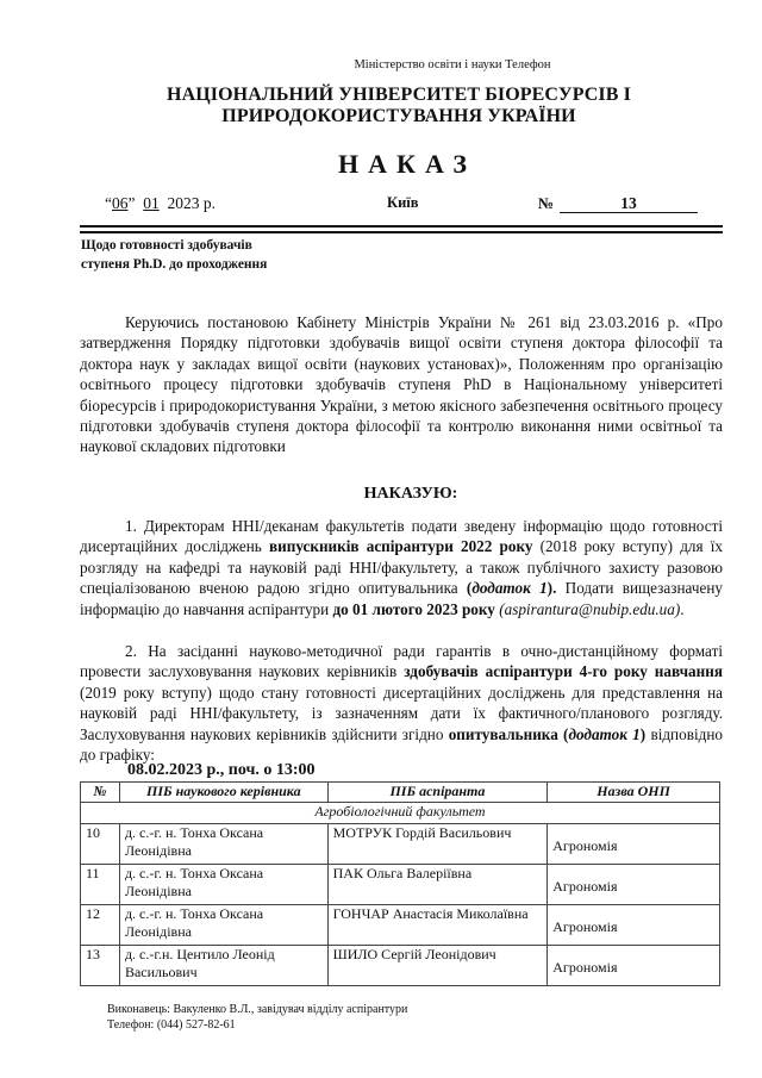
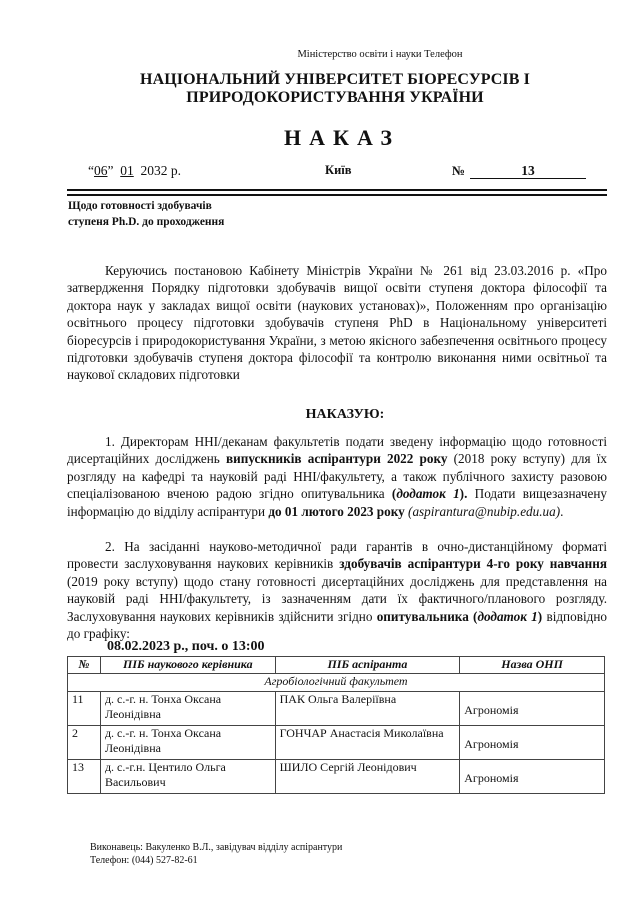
  Міністерство освіти і науки Телефон
  НАЦІОНАЛЬНИЙ УНІВЕРСИТЕТ БІОРЕСУРСІВ І
  ПРИРОДОКОРИСТУВАННЯ УКРАЇНИ
  НАКАЗ
- “06” 01 2023 р.
+ “06” 01 2032 р.
  Київ
  №
  13
  Щодо готовності здобувачів
  ступеня Ph.D. до проходження
  Керуючись постановою Кабінету Міністрів України № 261 від 23.03.2016 р. «Про затвердження Порядку підготовки здобувачів вищої освіти ступеня доктора філософії та доктора наук у закладах вищої освіти (наукових установах)», Положенням про організацію освітнього процесу підготовки здобувачів ступеня PhD в Національному університеті біоресурсів і природокористування України, з метою якісного забезпечення освітнього процесу підготовки здобувачів ступеня доктора філософії та контролю виконання ними освітньої та наукової складових підготовки
  НАКАЗУЮ:
- 1. Директорам ННІ/деканам факультетів подати зведену інформацію щодо готовності дисертаційних досліджень випускників аспірантури 2022 року (2018 року вступу) для їх розгляду на кафедрі та науковій раді ННІ/факультету, а також публічного захисту разовою спеціалізованою вченою радою згідно опитувальника (додаток 1). Подати вищезазначену інформацію до навчання аспірантури до 01 лютого 2023 року (aspirantura@nubip.edu.ua).
+ 1. Директорам ННІ/деканам факультетів подати зведену інформацію щодо готовності дисертаційних досліджень випускників аспірантури 2022 року (2018 року вступу) для їх розгляду на кафедрі та науковій раді ННІ/факультету, а також публічного захисту разовою спеціалізованою вченою радою згідно опитувальника (додаток 1). Подати вищезазначену інформацію до відділу аспірантури до 01 лютого 2023 року (aspirantura@nubip.edu.ua).
  2. На засіданні науково-методичної ради гарантів в очно-дистанційному форматі провести заслуховування наукових керівників здобувачів аспірантури 4-го року навчання (2019 року вступу) щодо стану готовності дисертаційних досліджень для представлення на науковій раді ННІ/факультету, із зазначенням дати їх фактичного/планового розгляду. Заслуховування наукових керівників здійснити згідно опитувальника (додаток 1) відповідно до графіку:
  08.02.2023 р., поч. о 13:00
  №	ПІБ наукового керівника	ПІБ аспіранта	Назва ОНП
  Агробіологічний факультет
- 10	д. с.-г. н. Тонха Оксана Леонідівна	МОТРУК Гордій Васильович	Агрономія
  11	д. с.-г. н. Тонха Оксана Леонідівна	ПАК Ольга Валеріївна	Агрономія
- 12	д. с.-г. н. Тонха Оксана Леонідівна	ГОНЧАР Анастасія Миколаївна	Агрономія
+ 2	д. с.-г. н. Тонха Оксана Леонідівна	ГОНЧАР Анастасія Миколаївна	Агрономія
- 13	д. с.-г.н. Центило Леонід Васильович	ШИЛО Сергій Леонідович	Агрономія
+ 13	д. с.-г.н. Центило Ольга Васильович	ШИЛО Сергій Леонідович	Агрономія
  Виконавець: Вакуленко В.Л., завідувач відділу аспірантури
  Телефон: (044) 527-82-61
